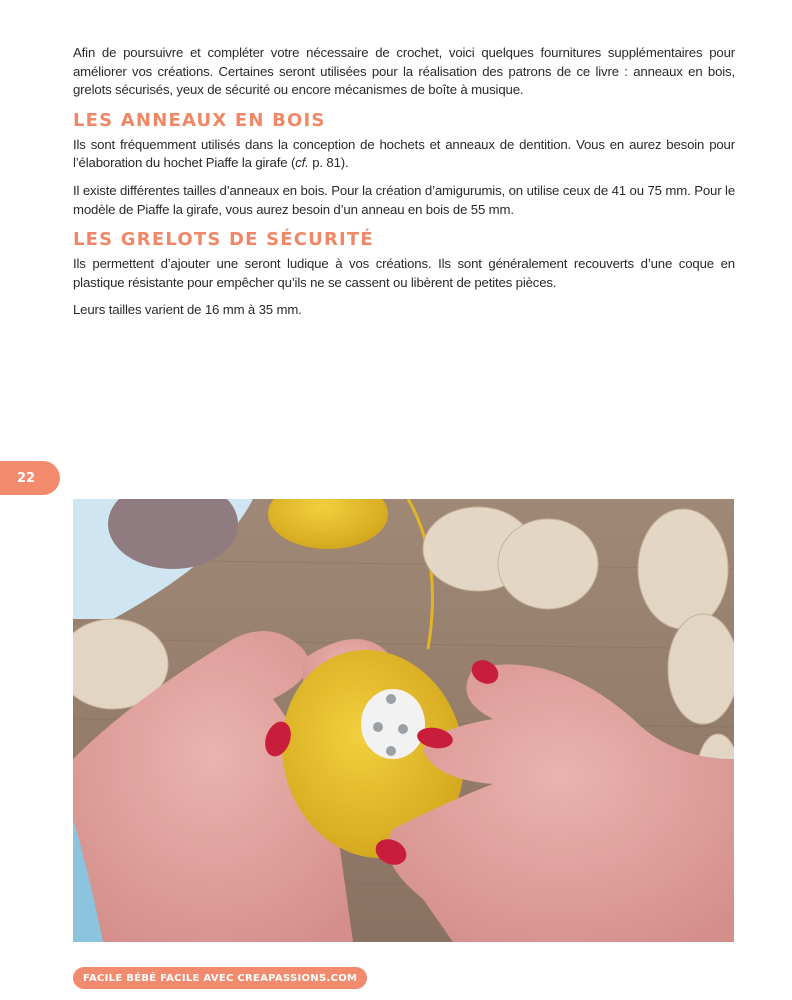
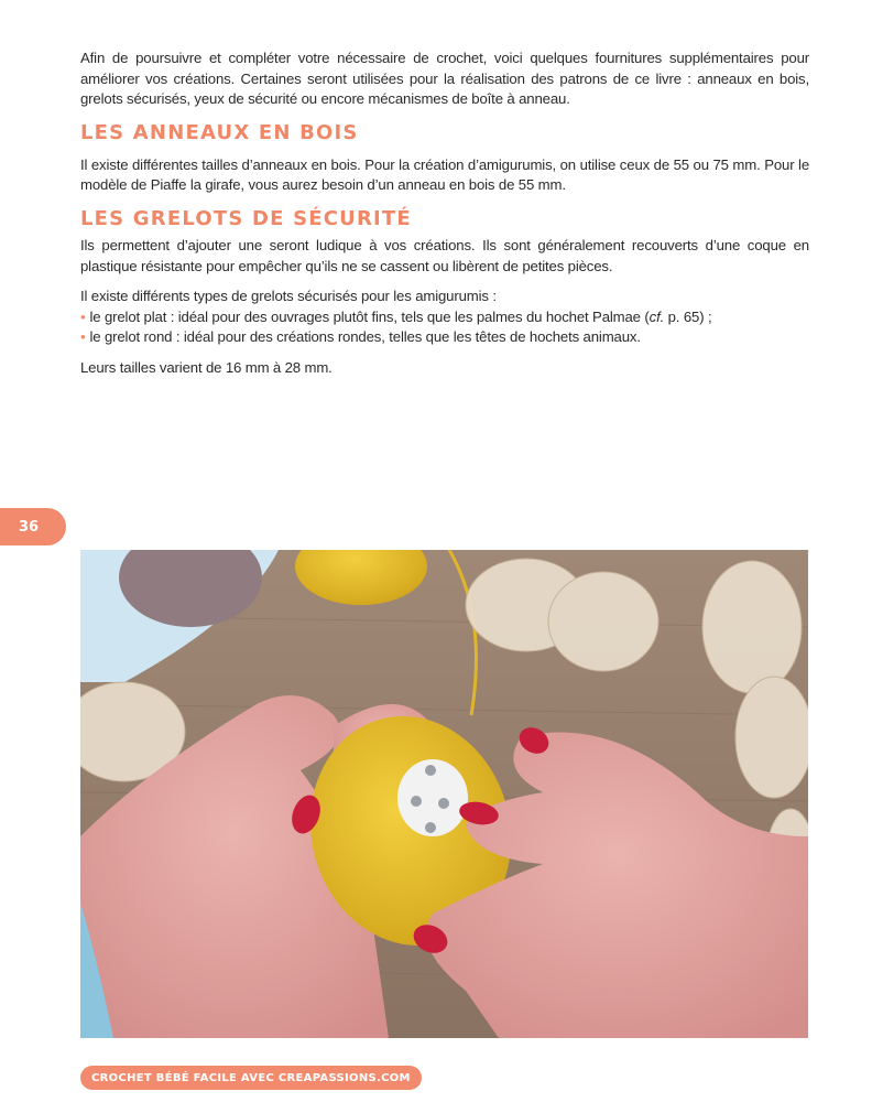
- Afin de poursuivre et compléter votre nécessaire de crochet, voici quelques fournitures supplémentaires pour améliorer vos créations. Certaines seront utilisées pour la réalisation des patrons de ce livre : anneaux en bois, grelots sécurisés, yeux de sécurité ou encore mécanismes de boîte à musique.
+ Afin de poursuivre et compléter votre nécessaire de crochet, voici quelques fournitures supplémentaires pour améliorer vos créations. Certaines seront utilisées pour la réalisation des patrons de ce livre : anneaux en bois, grelots sécurisés, yeux de sécurité ou encore mécanismes de boîte à anneau.
  LES ANNEAUX EN BOIS
- Ils sont fréquemment utilisés dans la conception de hochets et anneaux de dentition. Vous en aurez besoin pour l’élaboration du hochet Piaffe la girafe (cf. p. 81).
- Il existe différentes tailles d’anneaux en bois. Pour la création d’amigurumis, on utilise ceux de 41 ou 75 mm. Pour le modèle de Piaffe la girafe, vous aurez besoin d’un anneau en bois de 55 mm.
+ Il existe différentes tailles d’anneaux en bois. Pour la création d’amigurumis, on utilise ceux de 55 ou 75 mm. Pour le modèle de Piaffe la girafe, vous aurez besoin d’un anneau en bois de 55 mm.
  LES GRELOTS DE SÉCURITÉ
  Ils permettent d’ajouter une seront ludique à vos créations. Ils sont généralement recouverts d’une coque en plastique résistante pour empêcher qu’ils ne se cassent ou libèrent de petites pièces.
+ Il existe différents types de grelots sécurisés pour les amigurumis :
+ • le grelot plat : idéal pour des ouvrages plutôt fins, tels que les palmes du hochet Palmae (cf. p. 65) ;
+ • le grelot rond : idéal pour des créations rondes, telles que les têtes de hochets animaux.
- Leurs tailles varient de 16 mm à 35 mm.
+ Leurs tailles varient de 16 mm à 28 mm.
- 22
+ 36
- FACILE BÉBÉ FACILE AVEC CREAPASSIONS.COM
+ CROCHET BÉBÉ FACILE AVEC CREAPASSIONS.COM
